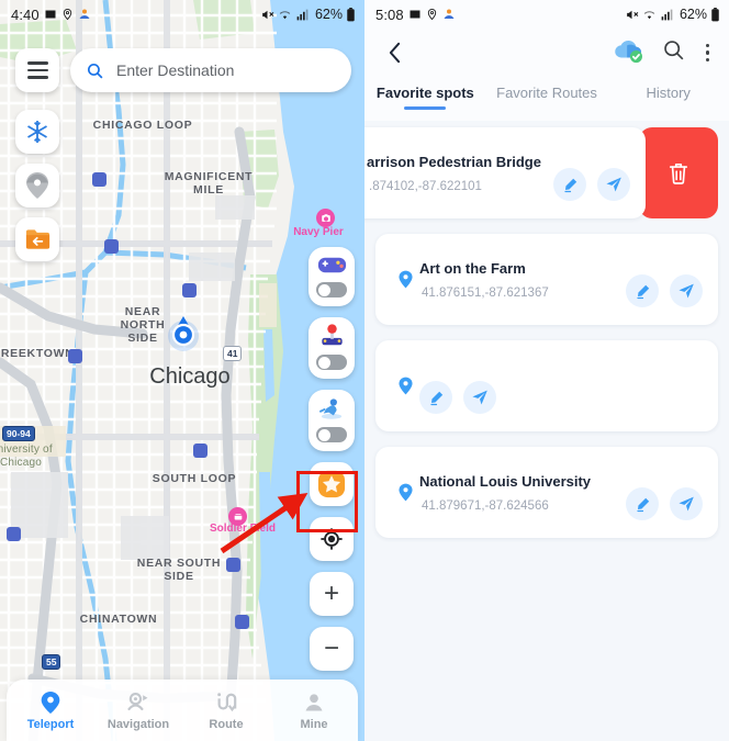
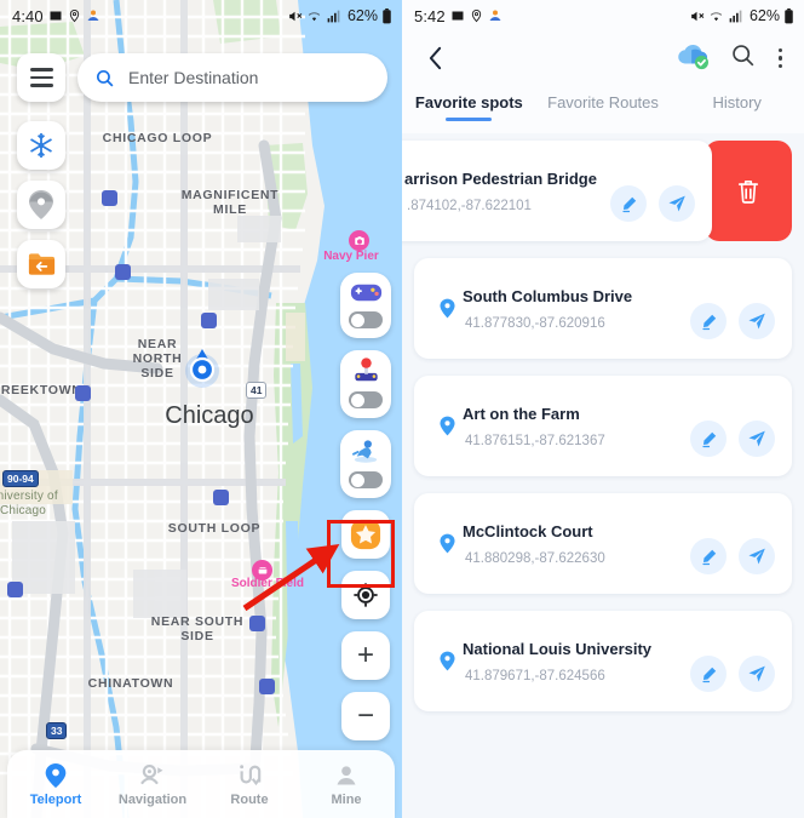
  CHICAGO LOOP
  MAGNIFICENT MILE
  Navy Pier
  NEAR NORTH SIDE
  REEKTOW
  Chicago
  niversity of Chicago
  SOUTH LOOP
  Soldiereld
  NEAR SOUTH SIDE
  CHINATOWN
  41
  90-94
- 55
+ 33
  4:40
  62%
  Enter Destination
  +
  −
  Teleport
  Navigation
  Route
  Mine
- 5:08
+ 5:42
  62%
  Favorite spots
  Favorite Routes
  History
  arrison Pedestrian Bridge
  .874102,-87.622101
+ South Columbus Drive
+ 41.877830,-87.620916
  Art on the Farm
  41.876151,-87.621367
+ McClintock Court
+ 41.880298,-87.622630
  National Louis University
  41.879671,-87.624566
